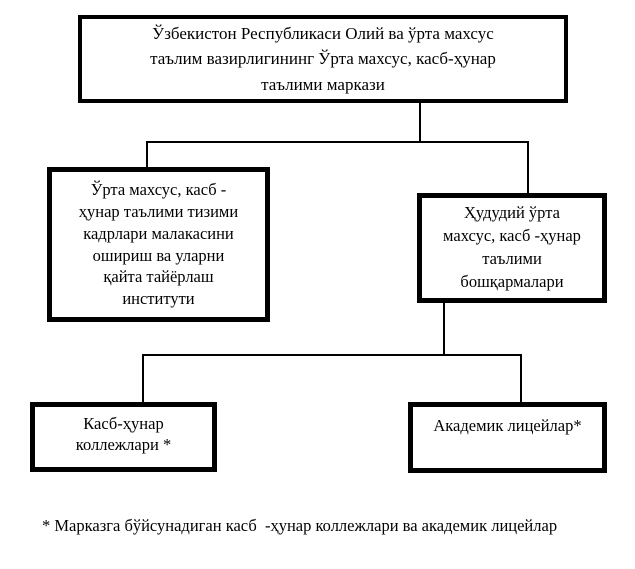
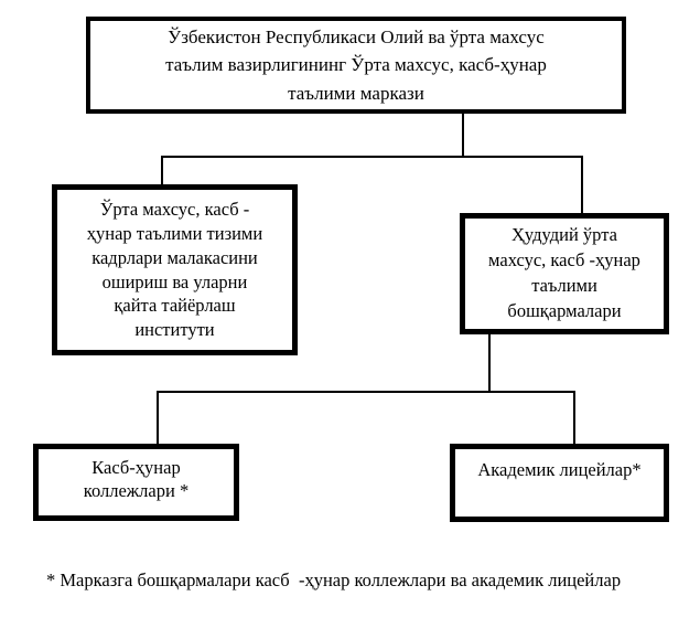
  Ўзбекистон Республикаси Олий ва ўрта махсус
  таълим вазирлигининг Ўрта махсус, касб-ҳунар
  таълими маркази
  Ўрта махсус, касб -
  ҳунар таълими тизими
  кадрлари малакасини
  ошириш ва уларни
  қайта тайёрлаш
  институти
  Ҳудудий ўрта
  махсус, касб -ҳунар
  таълими
  бошқармалари
  Касб-ҳунар
  коллежлари *
  Академик лицейлар*
- * Марказга бўйсунадиган касб -ҳунар коллежлари ва академик лицейлар
+ * Марказга бошқармалари касб -ҳунар коллежлари ва академик лицейлар
